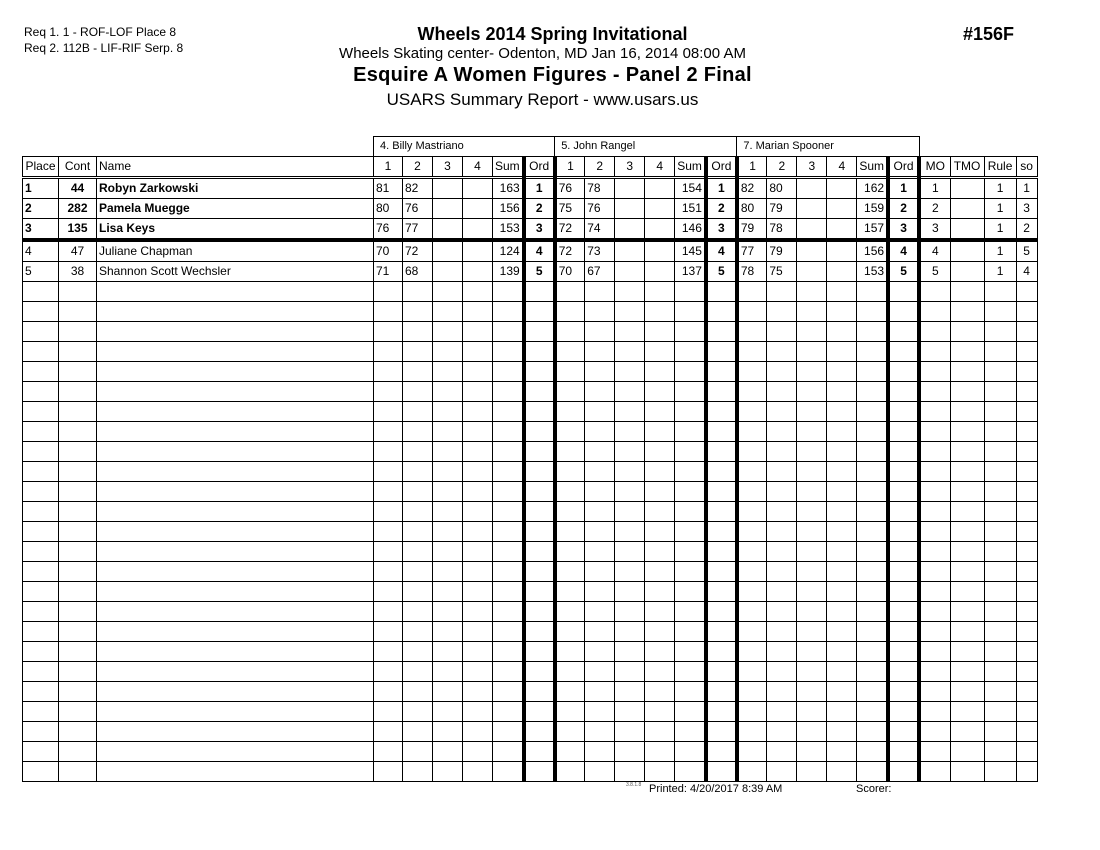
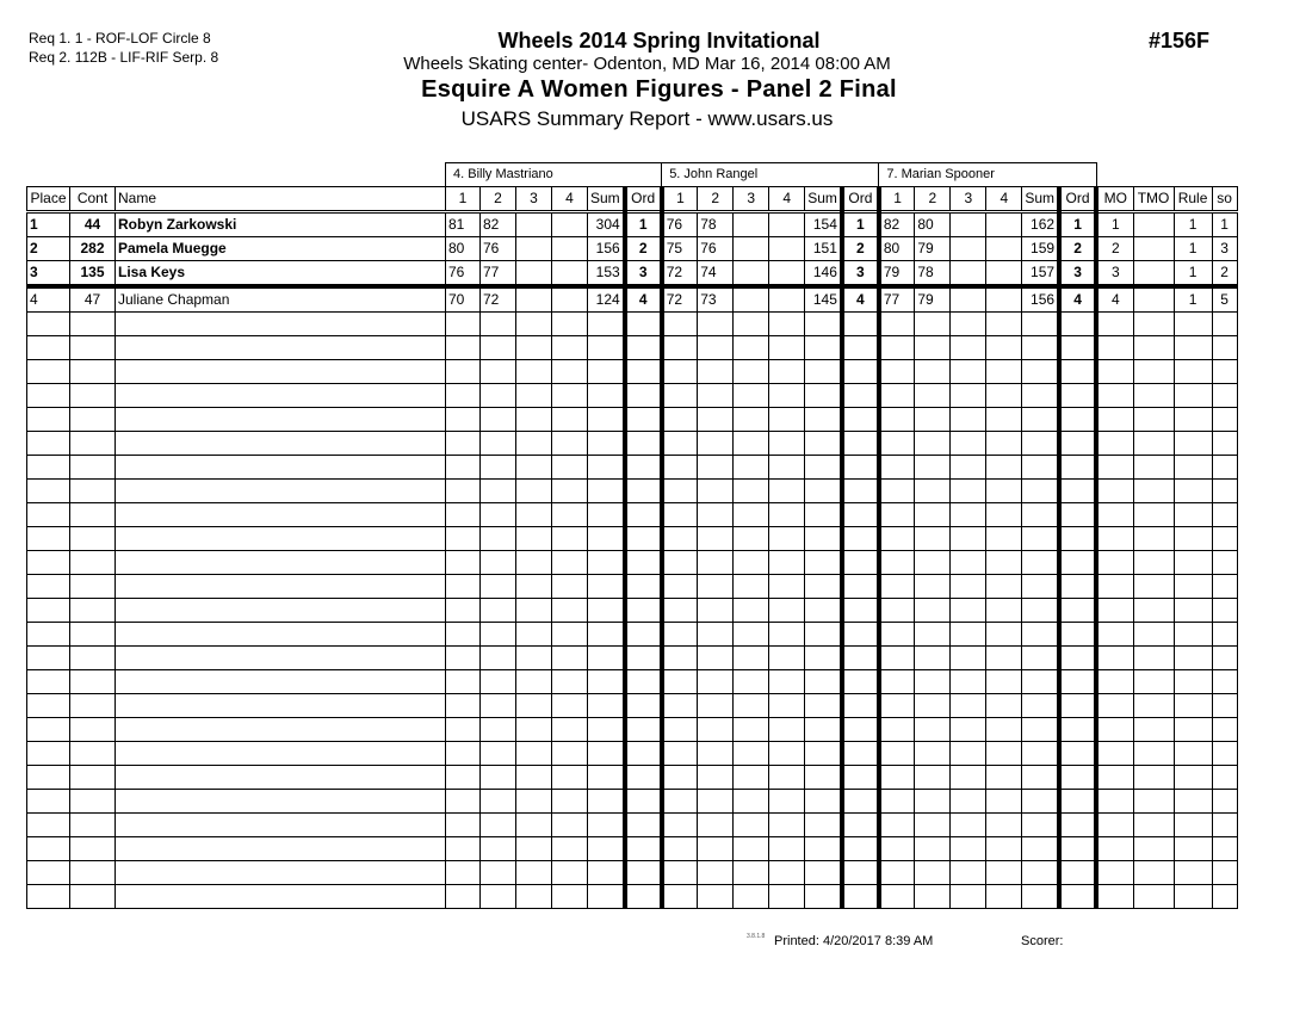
- Req 1. 1 - ROF-LOF Place 8
+ Req 1. 1 - ROF-LOF Circle 8
  Req 2. 112B - LIF-RIF Serp. 8
  Wheels 2014 Spring Invitational
- Wheels Skating center- Odenton, MD Jan 16, 2014 08:00 AM
+ Wheels Skating center- Odenton, MD Mar 16, 2014 08:00 AM
  Esquire A Women Figures - Panel 2 Final
  USARS Summary Report - www.usars.us
  #156F
  	4. Billy Mastriano	5. John Rangel	7. Marian Spooner
  Place	Cont	Name	1	2	3	4	Sum	Ord	1	2	3	4	Sum	Ord	1	2	3	4	Sum	Ord	MO	TMO	Rule	so
- 1	44	Robyn Zarkowski	81	82			163	1	76	78			154	1	82	80			162	1	1		1	1
+ 1	44	Robyn Zarkowski	81	82			304	1	76	78			154	1	82	80			162	1	1		1	1
  2	282	Pamela Muegge	80	76			156	2	75	76			151	2	80	79			159	2	2		1	3
  3	135	Lisa Keys	76	77			153	3	72	74			146	3	79	78			157	3	3		1	2
  4	47	Juliane Chapman	70	72			124	4	72	73			145	4	77	79			156	4	4		1	5
- 5	38	Shannon Scott Wechsler	71	68			139	5	70	67			137	5	78	75			153	5	5		1	4
  Printed: 4/20/2017 8:39 AM
  Scorer:
